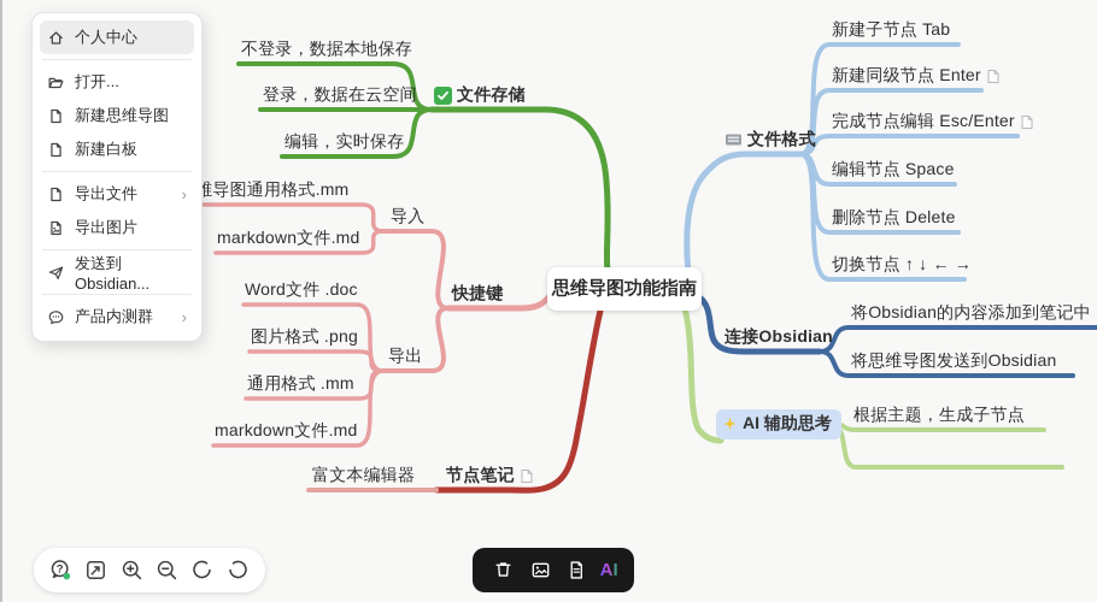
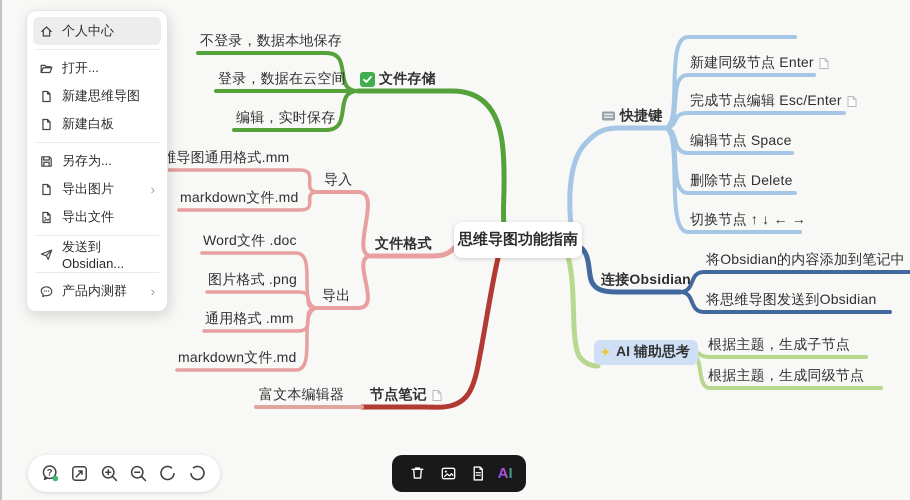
  思维导图功能指南
  文件存储
  不登录，数据本地保存
  登录，数据在云空间
  编辑，实时保存
- 快捷键
+ 文件格式
  导入
  维导图通用格式.mm
  markdown文件.md
  导出
  Word文件 .doc
  图片格式 .png
  通用格式 .mm
  markdown文件.md
  节点笔记
  富文本编辑器
- 文件格式
+ 快捷键
- 新建子节点 Tab
  新建同级节点 Enter
  完成节点编辑 Esc/Enter
  编辑节点 Space
  删除节点 Delete
  切换节点 ↑ ↓ ← →
  连接Obsidian
  将Obsidian的内容添加到笔记中
  将思维导图发送到Obsidian
  AI 辅助思考
  根据主题，生成子节点
+ 根据主题，生成同级节点
  个人中心
  打开...
  新建思维导图
  新建白板
+ 另存为...
- 导出文件
+ 导出图片
  ›
- 导出图片
+ 导出文件
  发送到Obsidian...
  产品内测群
  ›
  ?
  AI
